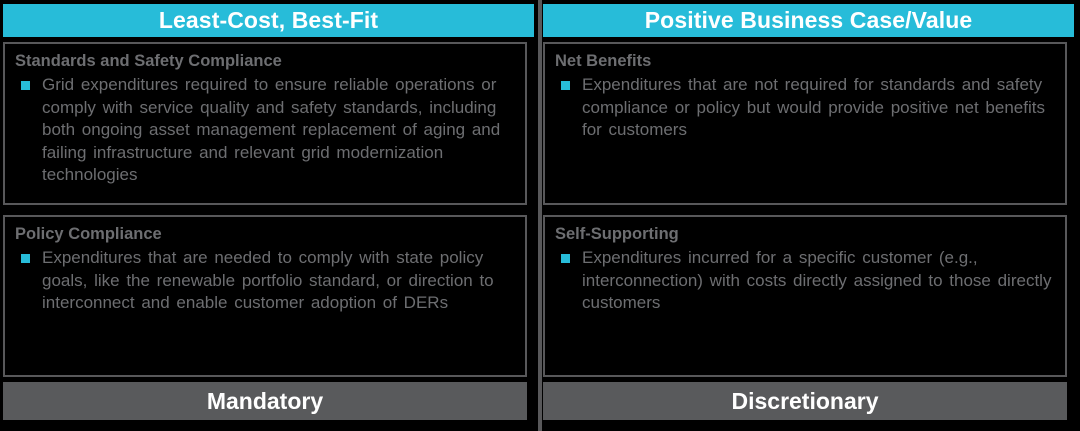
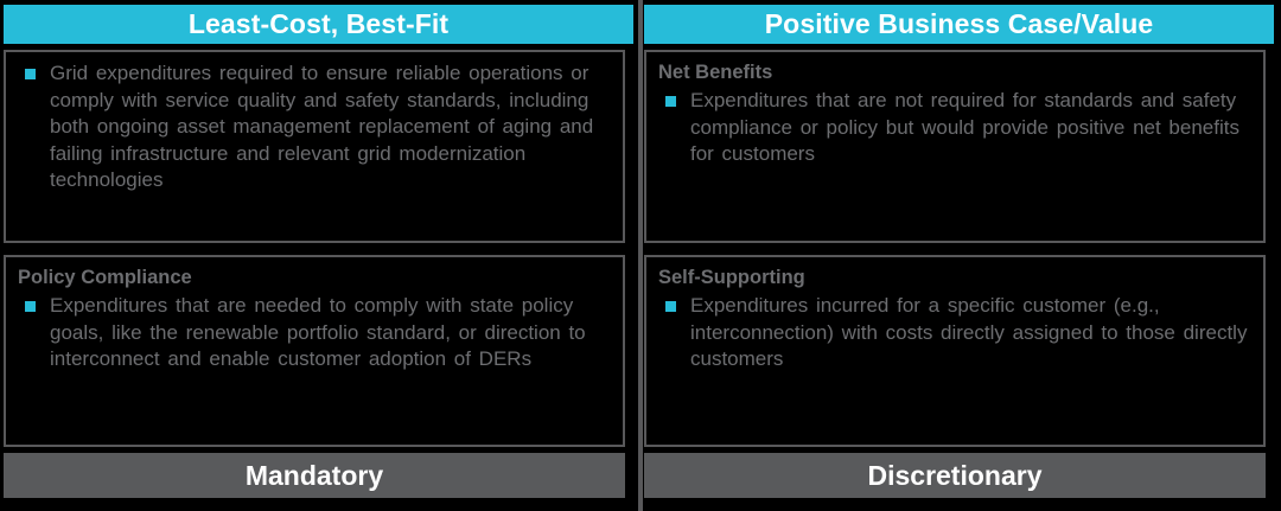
  Least-Cost, Best-Fit
- Standards and Safety Compliance
  Grid expenditures required to ensure reliable operations or comply with service quality and safety standards, including both ongoing asset management replacement of aging and failing infrastructure and relevant grid modernization technologies
  Policy Compliance
  Expenditures that are needed to comply with state policy goals, like the renewable portfolio standard, or direction to interconnect and enable customer adoption of DERs
  Mandatory
  Positive Business Case/Value
  Net Benefits
  Expenditures that are not required for standards and safety compliance or policy but would provide positive net benefits for customers
  Self-Supporting
  Expenditures incurred for a specific customer (e.g., interconnection) with costs directly assigned to those directly customers
  Discretionary
